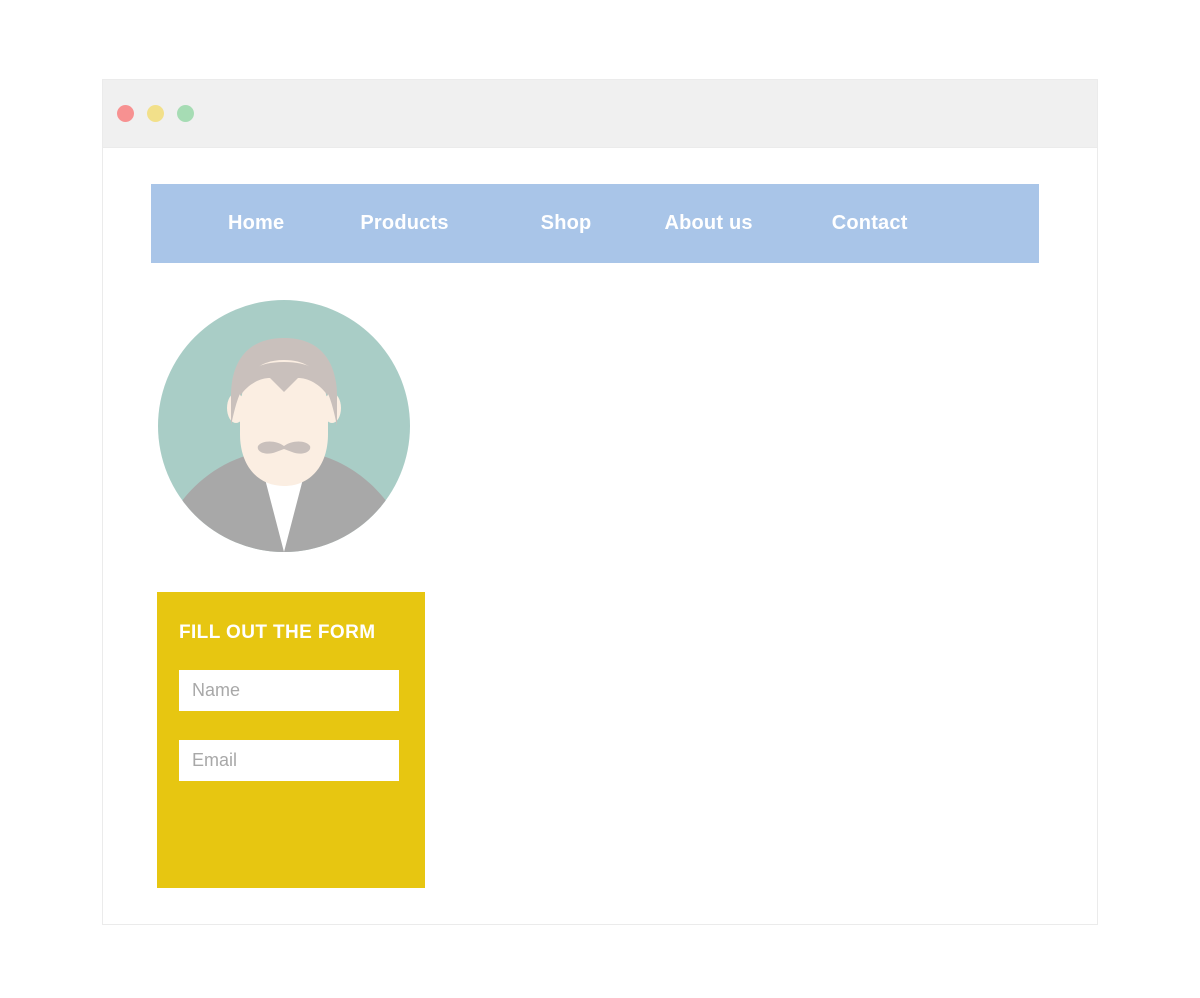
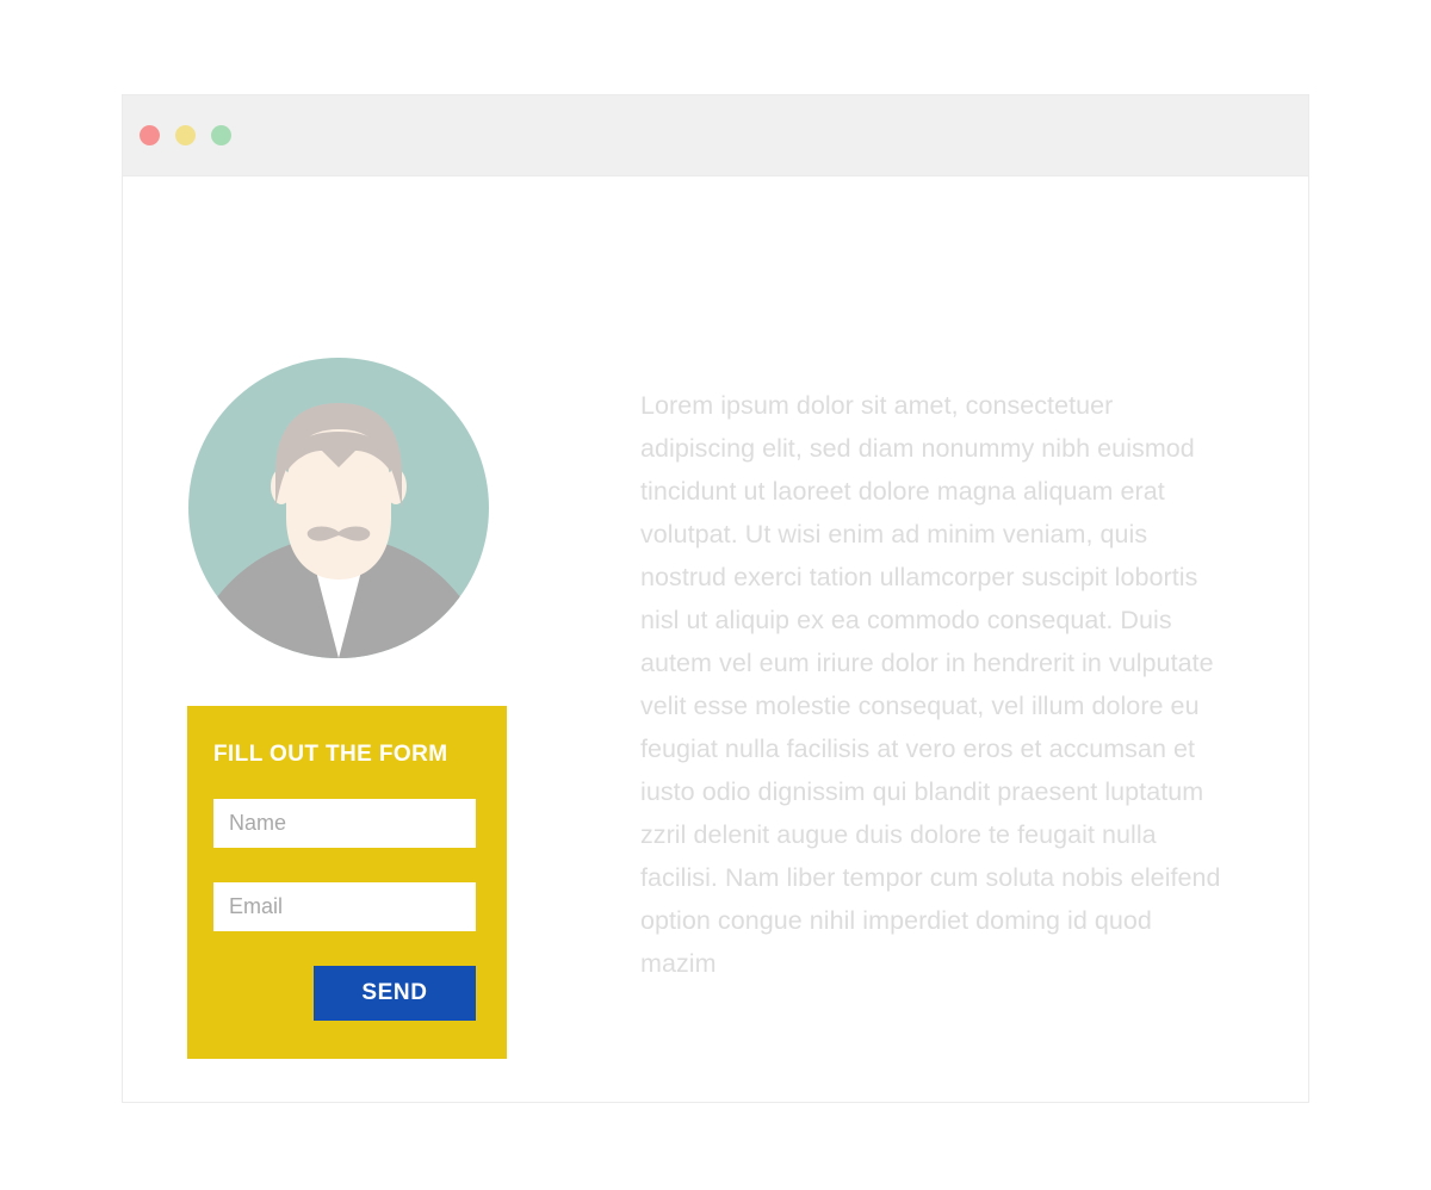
- Home
- Products
- Shop
- About us
- Contact
  FILL OUT THE FORM
  Name
  Email
+ SEND
+ Lorem ipsum dolor sit amet, consectetuer adipiscing elit, sed diam nonummy nibh euismod tincidunt ut laoreet dolore magna aliquam erat volutpat. Ut wisi enim ad minim veniam, quis nostrud exerci tation ullamcorper suscipit lobortis nisl ut aliquip ex ea commodo consequat. Duis autem vel eum iriure dolor in hendrerit in vulputate velit esse molestie consequat, vel illum dolore eu feugiat nulla facilisis at vero eros et accumsan et iusto odio dignissim qui blandit praesent luptatum zzril delenit augue duis dolore te feugait nulla facilisi. Nam liber tempor cum soluta nobis eleifend option congue nihil imperdiet doming id quod mazim
